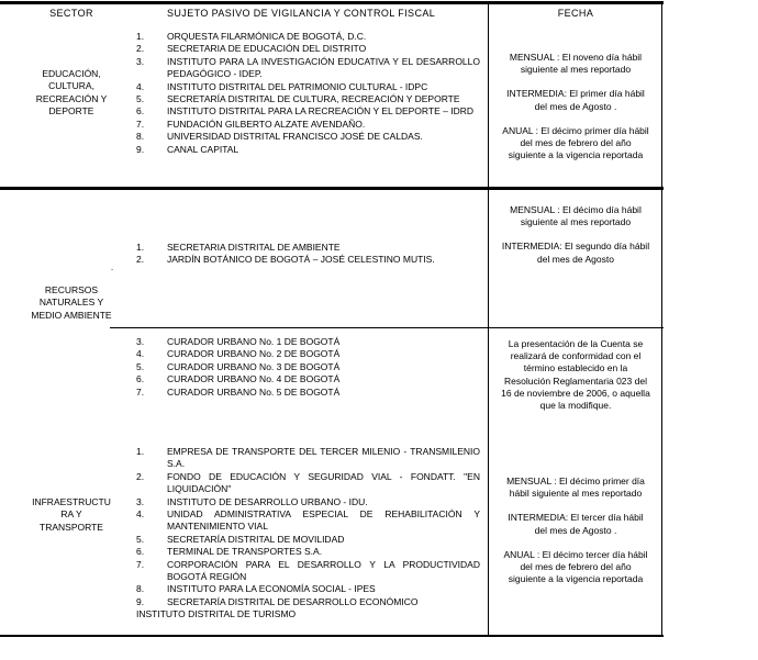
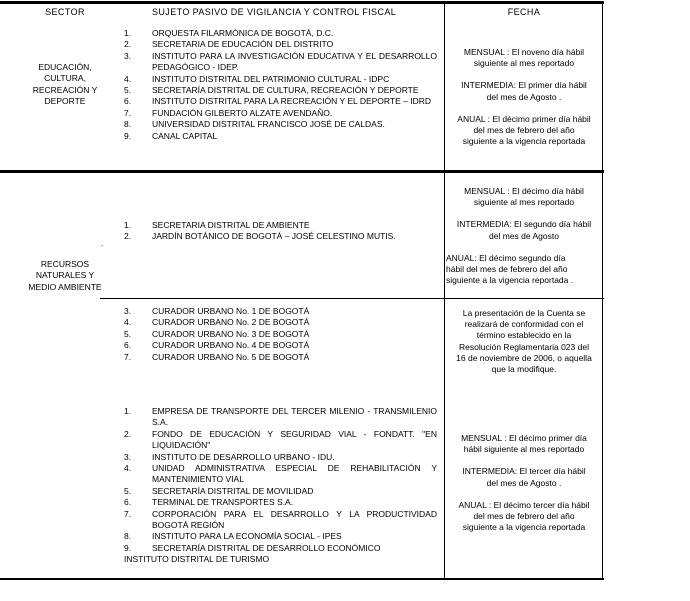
  SECTOR
  SUJETO PASIVO DE VIGILANCIA Y CONTROL FISCAL
  FECHA
  EDUCACIÓN,
  CULTURA,
  RECREACIÓN Y
  DEPORTE
  RECURSOS
  NATURALES Y
  MEDIO AMBIENTE
- INFRAESTRUCTU
- RA Y
- TRANSPORTE
  .
  1.
  ORQUESTA FILARMÓNICA DE BOGOTÁ, D.C.
  2.
  SECRETARIA DE EDUCACIÓN DEL DISTRITO
  3.
  INSTITUTO PARA LA INVESTIGACIÓN EDUCATIVA Y EL DESARROLLO PEDAGÓGICO - IDEP.
  4.
  INSTITUTO DISTRITAL DEL PATRIMONIO CULTURAL - IDPC
  5.
  SECRETARÍA DISTRITAL DE CULTURA, RECREACIÓN Y DEPORTE
  6.
  INSTITUTO DISTRITAL PARA LA RECREACIÓN Y EL DEPORTE – IDRD
  7.
  FUNDACIÓN GILBERTO ALZATE AVENDAÑO.
  8.
  UNIVERSIDAD DISTRITAL FRANCISCO JOSÉ DE CALDAS.
  9.
  CANAL CAPITAL
  1.
  SECRETARIA DISTRITAL DE AMBIENTE
  2.
  JARDÍN BOTÁNICO DE BOGOTÁ – JOSÉ CELESTINO MUTIS.
  3.
  CURADOR URBANO No. 1 DE BOGOTÁ
  4.
  CURADOR URBANO No. 2 DE BOGOTÁ
  5.
  CURADOR URBANO No. 3 DE BOGOTÁ
  6.
  CURADOR URBANO No. 4 DE BOGOTÁ
  7.
  CURADOR URBANO No. 5 DE BOGOTÁ
  1.
  EMPRESA DE TRANSPORTE DEL TERCER MILENIO - TRANSMILENIO S.A.
  2.
  FONDO DE EDUCACIÓN Y SEGURIDAD VIAL - FONDATT. "EN LIQUIDACIÓN"
  3.
  INSTITUTO DE DESARROLLO URBANO - IDU.
  4.
  UNIDAD ADMINISTRATIVA ESPECIAL DE REHABILITACIÓN Y MANTENIMIENTO VIAL
  5.
  SECRETARÍA DISTRITAL DE MOVILIDAD
  6.
  TERMINAL DE TRANSPORTES S.A.
  7.
  CORPORACIÓN PARA EL DESARROLLO Y LA PRODUCTIVIDAD BOGOTÁ REGIÓN
  8.
  INSTITUTO PARA LA ECONOMÍA SOCIAL - IPES
  9.
  SECRETARÍA DISTRITAL DE DESARROLLO ECONÓMICO
  INSTITUTO DISTRITAL DE TURISMO
  MENSUAL : El noveno día hábil
  siguiente al mes reportado
  INTERMEDIA: El primer día hábil
  del mes de Agosto .
  ANUAL : El décimo primer día hábil
  del mes de febrero del año
  siguiente a la vigencia reportada
  MENSUAL : El décimo día hábil
  siguiente al mes reportado
  INTERMEDIA: El segundo día hábil
  del mes de Agosto
+ ANUAL: El décimo segundo día
+ hábil del mes de febrero del año
+ siguiente a la vigencia reportada .
  La presentación de la Cuenta se
  realizará de conformidad con el
  término establecido en la
  Resolución Reglamentaria 023 del
  16 de noviembre de 2006, o aquella
  que la modifique.
  MENSUAL : El décimo primer día
  hábil siguiente al mes reportado
  INTERMEDIA: El tercer día hábil
  del mes de Agosto .
  ANUAL : El décimo tercer día hábil
  del mes de febrero del año
  siguiente a la vigencia reportada
